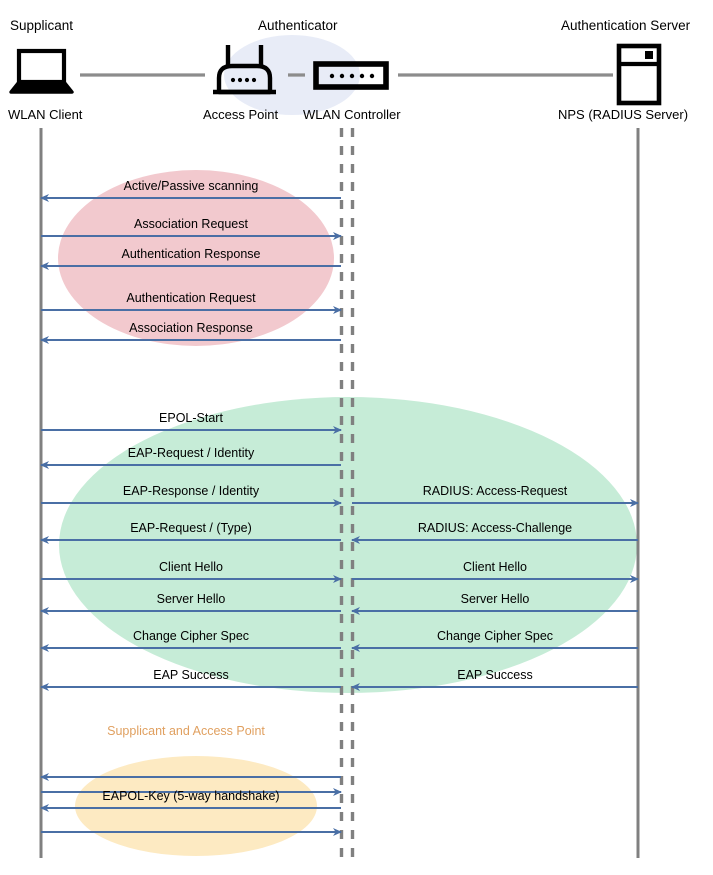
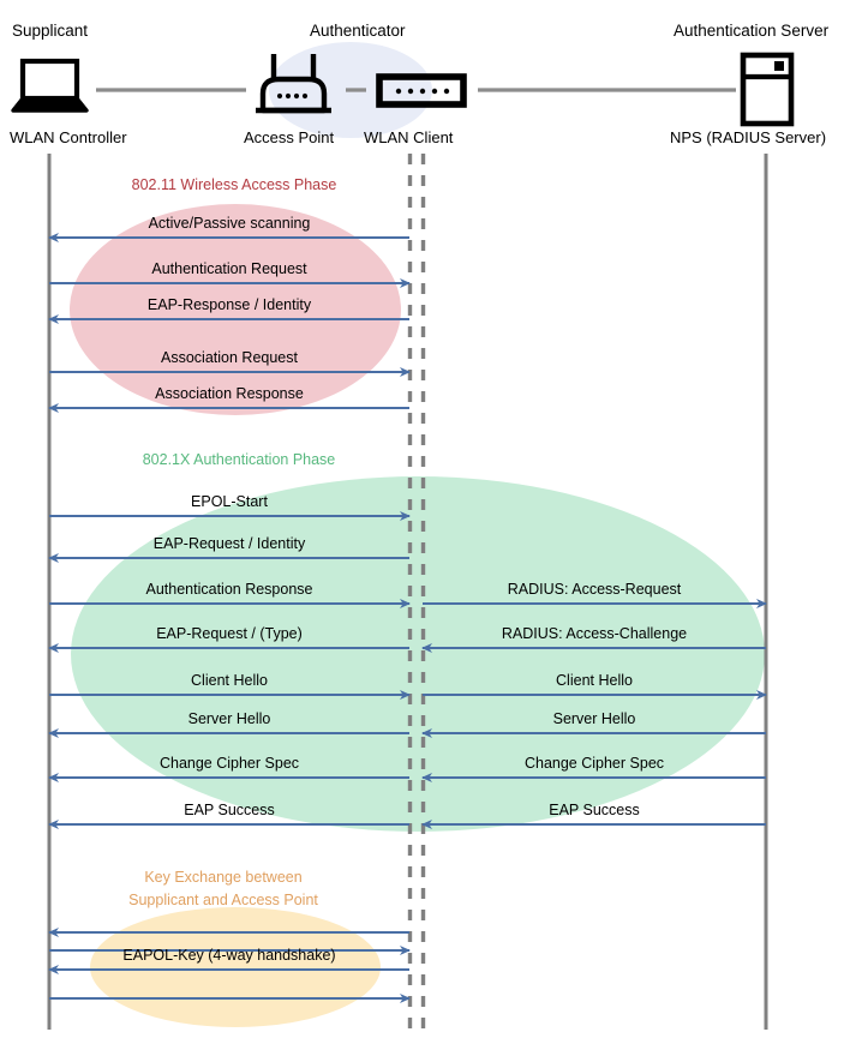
  Supplicant
  Authenticator
  Authentication Server
- WLAN Client
+ WLAN Controller
  Access Point
- WLAN Controller
+ WLAN Client
  NPS (RADIUS Server)
+ 802.11 Wireless Access Phase
+ 802.1X Authentication Phase
+ Key Exchange between
  Supplicant and Access Point
  Active/Passive scanning
- Association Request
+ Authentication Request
- Authentication Response
+ EAP-Response / Identity
- Authentication Request
+ Association Request
  Association Response
  EPOL-Start
  EAP-Request / Identity
- EAP-Response / Identity
+ Authentication Response
  EAP-Request / (Type)
  Client Hello
  Server Hello
  Change Cipher Spec
  EAP Success
  RADIUS: Access-Request
  RADIUS: Access-Challenge
  Client Hello
  Server Hello
  Change Cipher Spec
  EAP Success
- EAPOL-Key (5-way handshake)
+ EAPOL-Key (4-way handshake)
